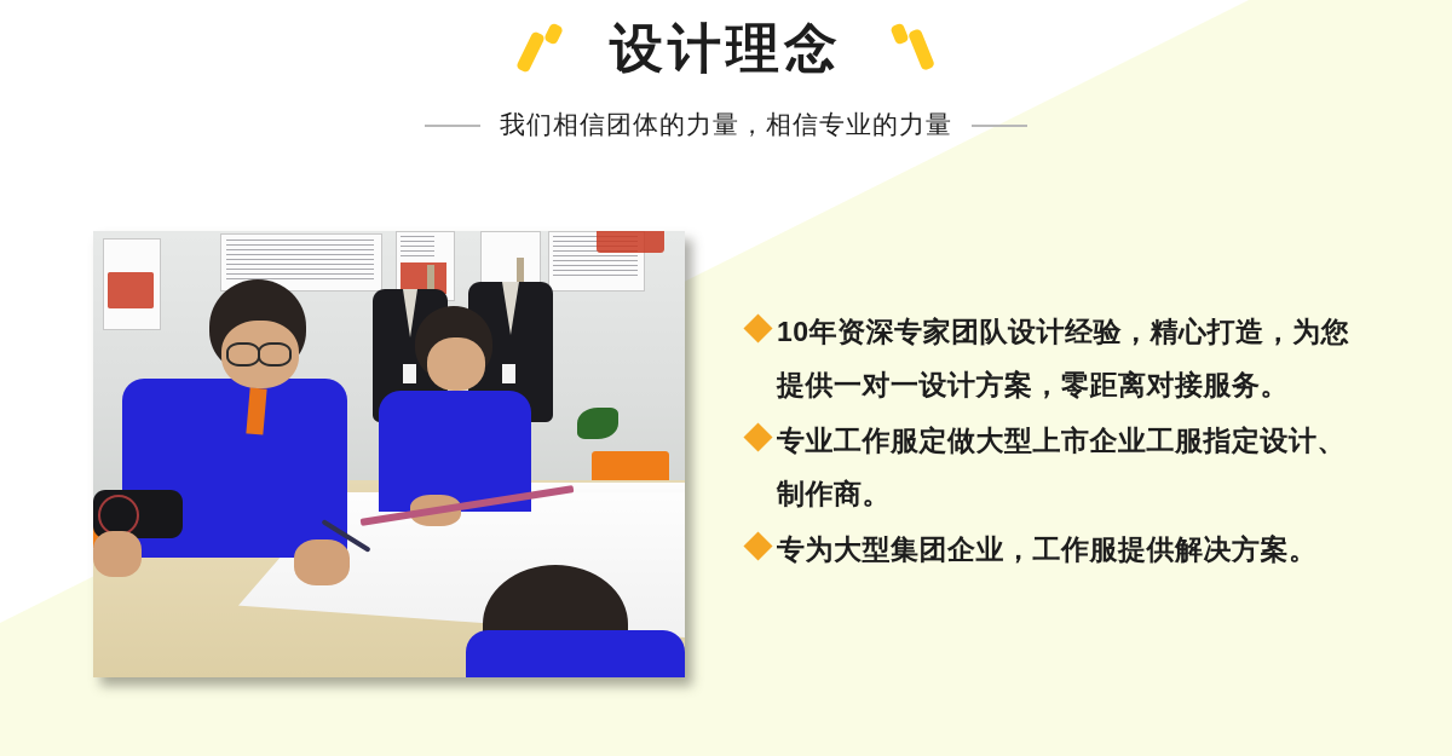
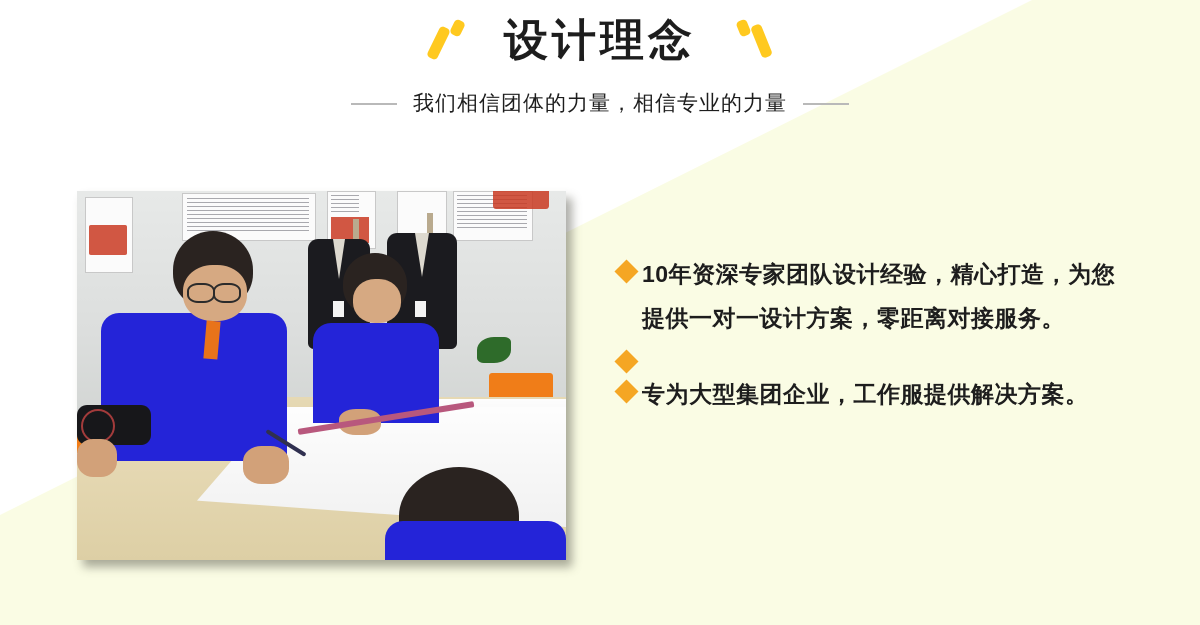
  设计理念
  我们相信团体的力量，相信专业的力量
  10年资深专家团队设计经验，精心打造，为您
  提供一对一设计方案，零距离对接服务。
- 专业工作服定做大型上市企业工服指定设计、
- 制作商。
  专为大型集团企业，工作服提供解决方案。
